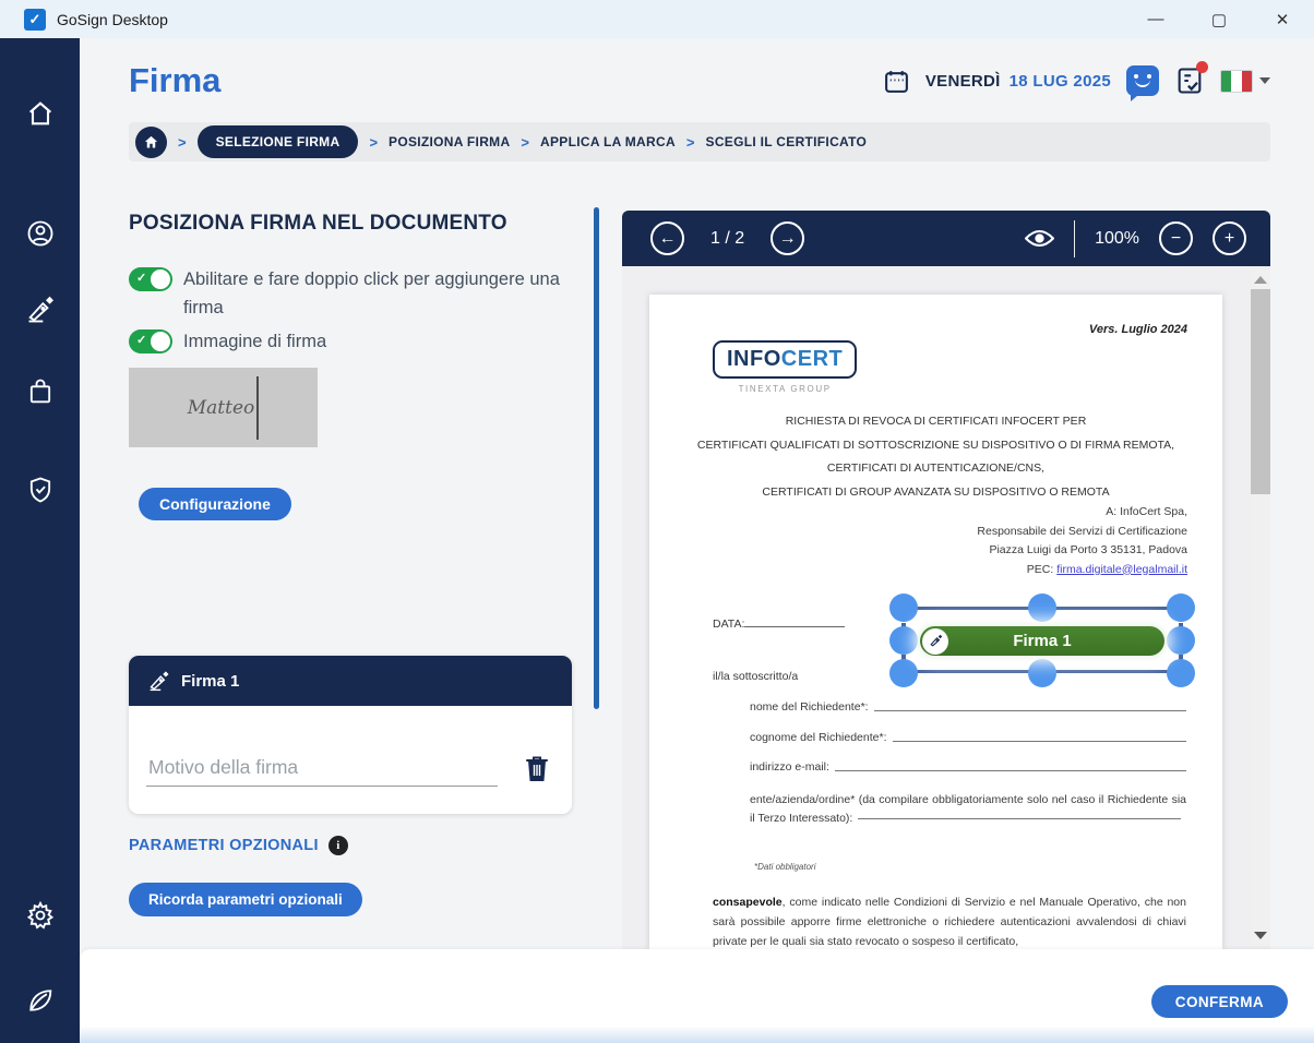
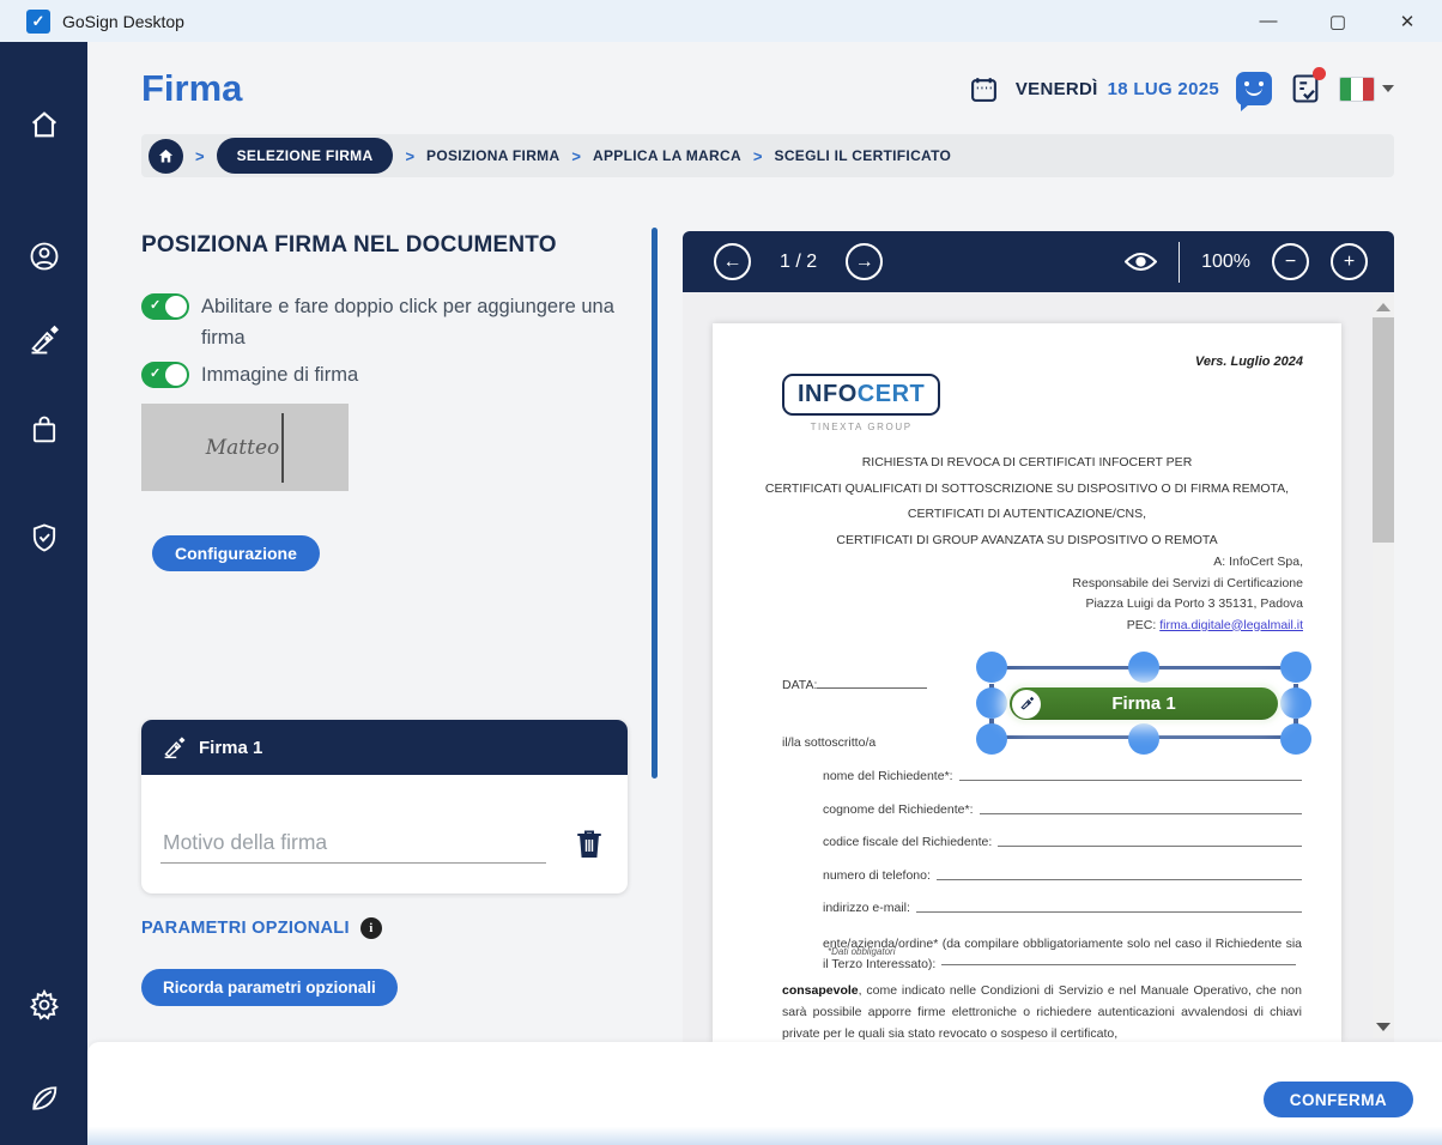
  ✓
  GoSign Desktop
  —
  ▢
  ✕
  Firma
  VENERDÌ
  18 LUG 2025
  >
  SELEZIONE FIRMA
  >
  POSIZIONA FIRMA
  >
  APPLICA LA MARCA
  >
  SCEGLI IL CERTIFICATO
  POSIZIONA FIRMA NEL DOCUMENTO
  ✓
  Abilitare e fare doppio click per aggiungere una firma
  ✓
  Immagine di firma
  Matteo
  Configurazione
  Firma 1
  Motivo della firma
  PARAMETRI OPZIONALI
  i
  Ricorda parametri opzionali
  ←
  1 / 2
  →
  100%
  −
  +
  Vers. Luglio 2024
  INFOCERT
  TINEXTA GROUP
  RICHIESTA DI REVOCA DI CERTIFICATI INFOCERT PER
  CERTIFICATI QUALIFICATI DI SOTTOSCRIZIONE SU DISPOSITIVO O DI FIRMA REMOTA,
  CERTIFICATI DI AUTENTICAZIONE/CNS,
  CERTIFICATI DI GROUP AVANZATA SU DISPOSITIVO O REMOTA
  A: InfoCert Spa,
  Responsabile dei Servizi di Certificazione
  Piazza Luigi da Porto 3 35131, Padova
  PEC: firma.digitale@legalmail.it
  DATA:
  il/la sottoscritto/a
  nome del Richiedente*:
  cognome del Richiedente*:
+ codice fiscale del Richiedente:
+ numero di telefono:
  indirizzo e-mail:
  ente/azienda/ordine* (da compilare obbligatoriamente solo nel caso il Richiedente sia il Terzo Interessato):
  *Dati obbligatori
  consapevole, come indicato nelle Condizioni di Servizio e nel Manuale Operativo, che non sarà possibile apporre firme elettroniche o richiedere autenticazioni avvalendosi di chiavi private per le quali sia stato revocato o sospeso il certificato,
  Firma 1
  CONFERMA
